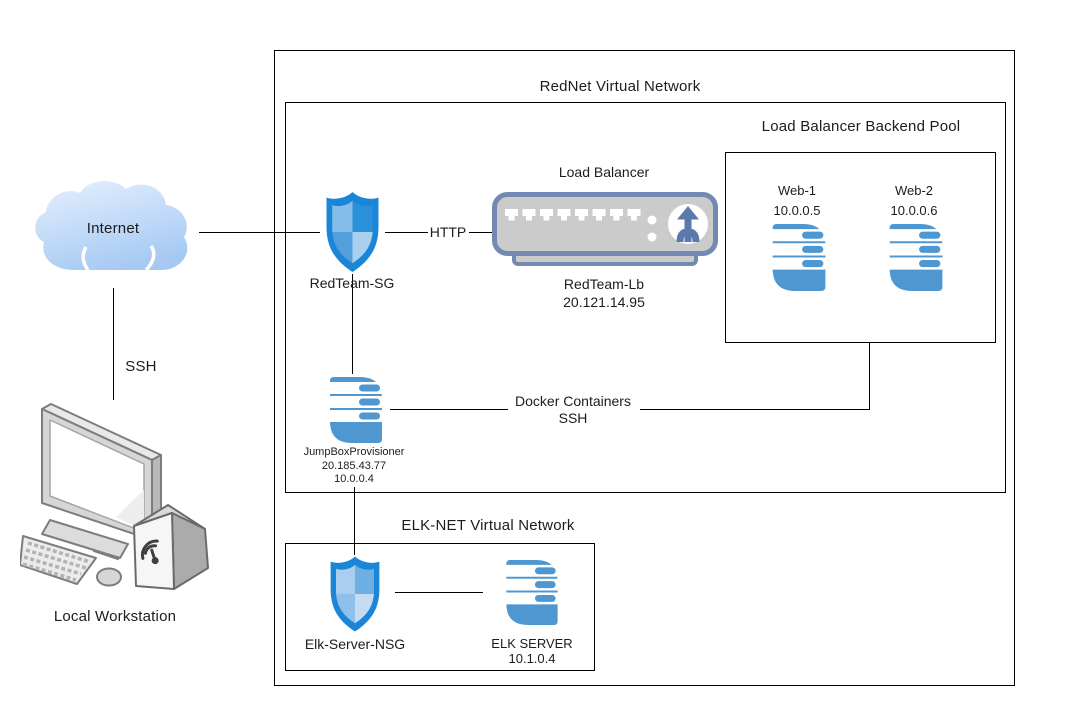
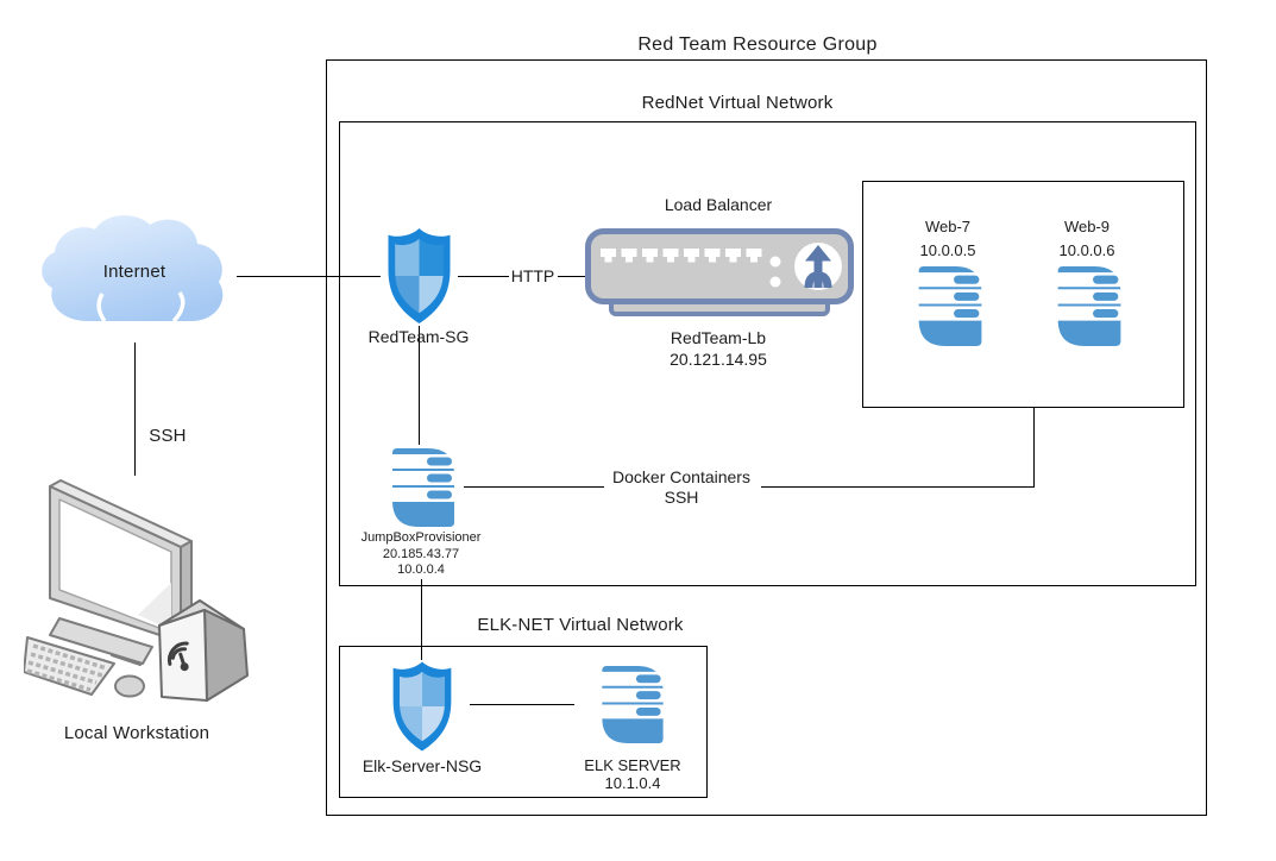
+ Red Team Resource Group
  RedNet Virtual Network
- Load Balancer Backend Pool
  ELK-NET Virtual Network
  SSH
  HTTP
  Docker Containers
  SSH
  Internet
  RedTeam-SG
  Load Balancer
  RedTeam-Lb
  20.121.14.95
- Web-1
+ Web-7
  10.0.0.5
- Web-2
+ Web-9
  10.0.0.6
  JumpBoxProvisioner
  20.185.43.77
  10.0.0.4
  Elk-Server-NSG
  ELK SERVER
  10.1.0.4
  Local Workstation
